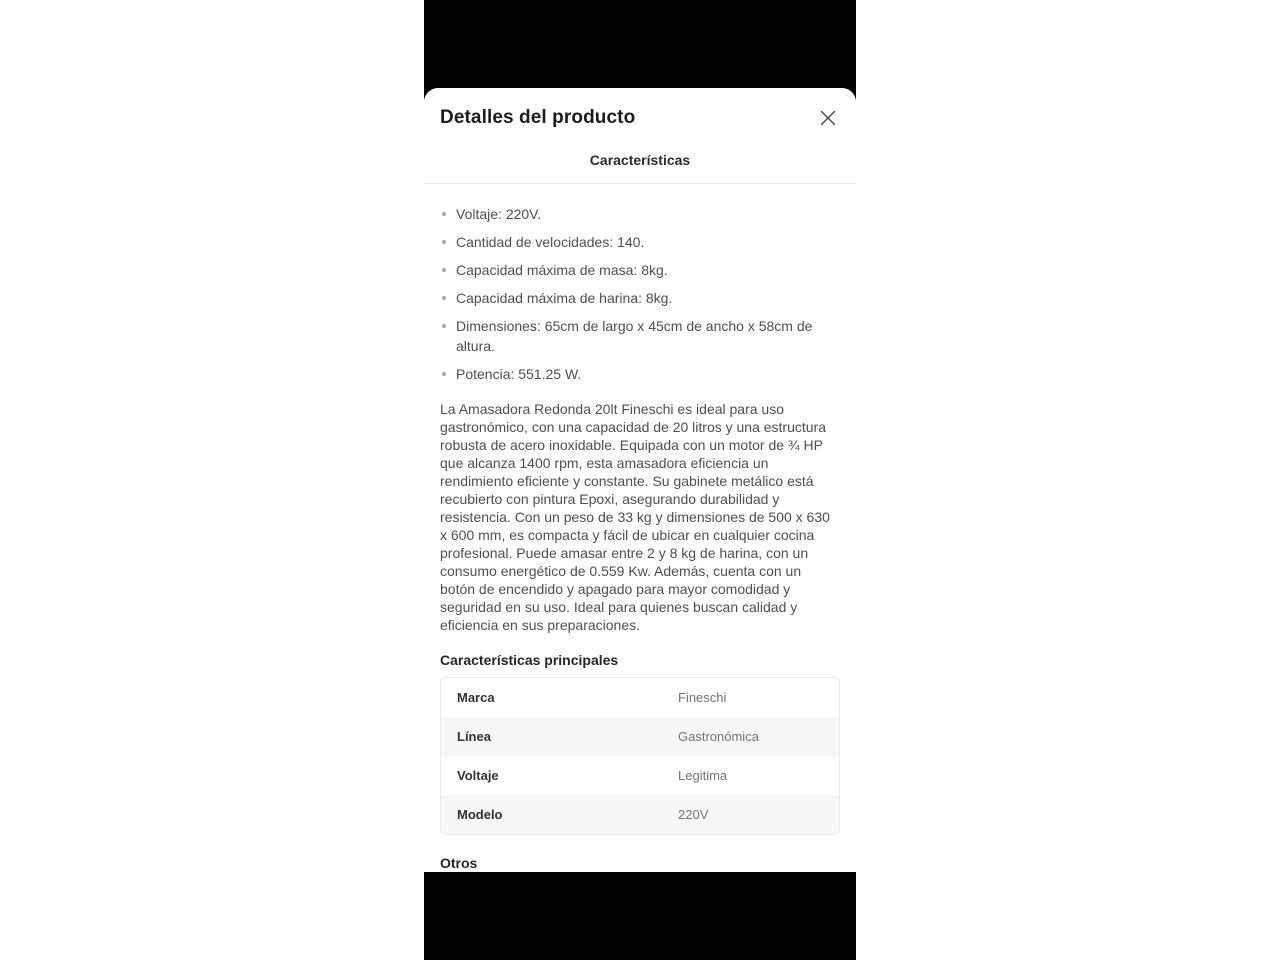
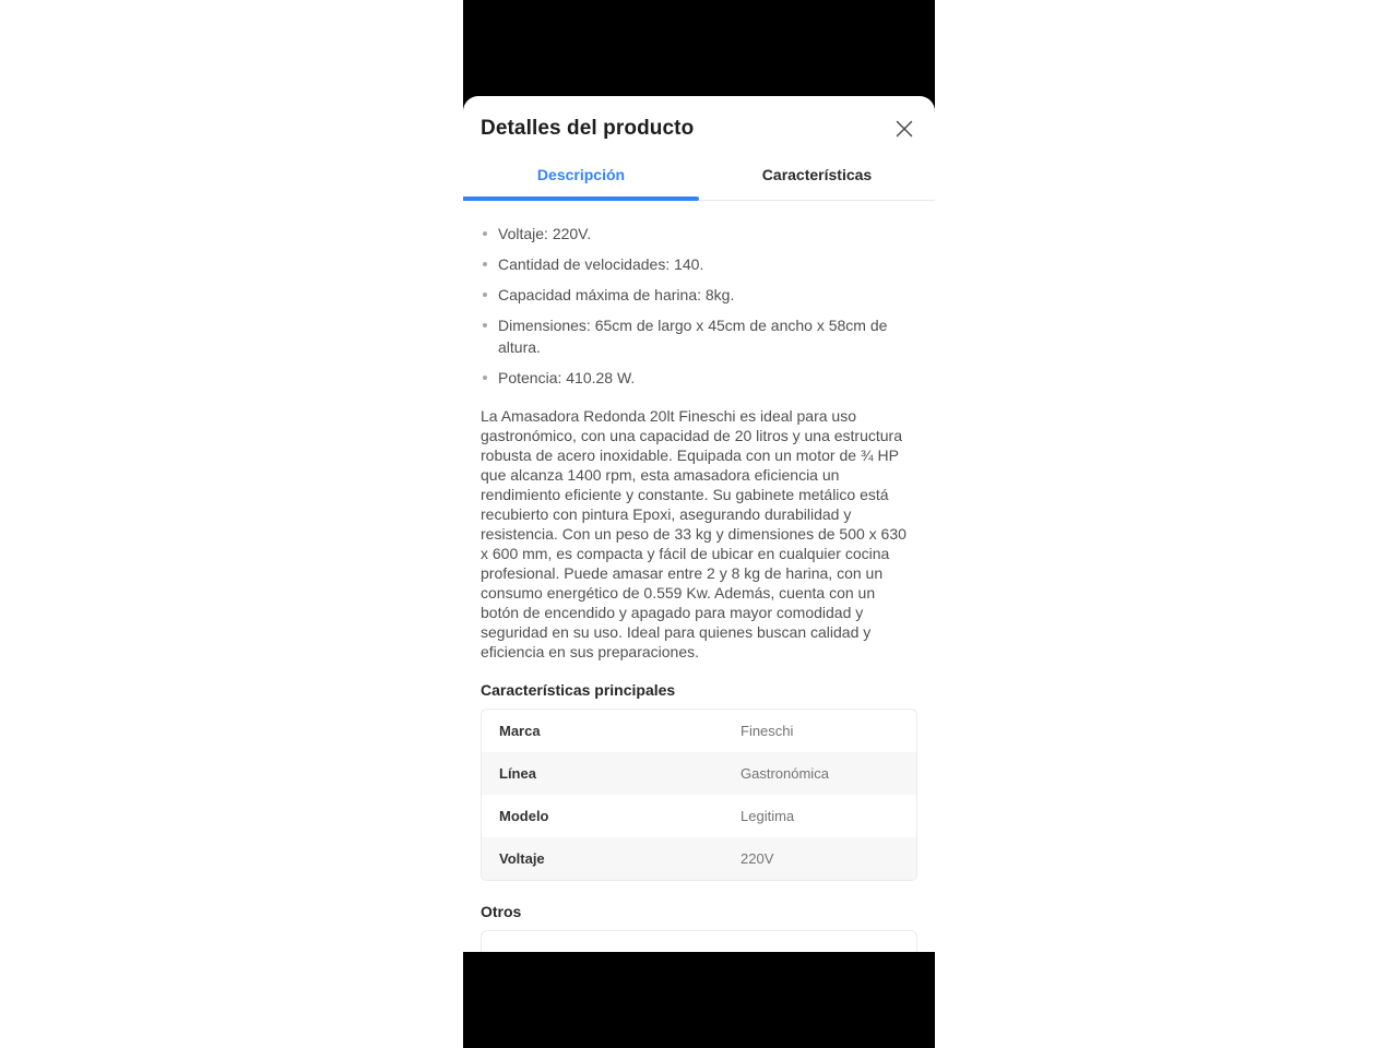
  Detalles del producto
+ Descripción
  Características
  Voltaje: 220V.
  Cantidad de velocidades: 140.
- Capacidad máxima de masa: 8kg.
  Capacidad máxima de harina: 8kg.
  Dimensiones: 65cm de largo x 45cm de ancho x 58cm de altura.
- Potencia: 551.25 W.
+ Potencia: 410.28 W.
  La Amasadora Redonda 20lt Fineschi es ideal para uso gastronómico, con una capacidad de 20 litros y una estructura robusta de acero inoxidable. Equipada con un motor de ¾ HP que alcanza 1400 rpm, esta amasadora eficiencia un rendimiento eficiente y constante. Su gabinete metálico está recubierto con pintura Epoxi, asegurando durabilidad y resistencia. Con un peso de 33 kg y dimensiones de 500 x 630 x 600 mm, es compacta y fácil de ubicar en cualquier cocina profesional. Puede amasar entre 2 y 8 kg de harina, con un consumo energético de 0.559 Kw. Además, cuenta con un botón de encendido y apagado para mayor comodidad y seguridad en su uso. Ideal para quienes buscan calidad y eficiencia en sus preparaciones.
  Características principales
  Marca
  Fineschi
  Línea
  Gastronómica
- Voltaje
+ Modelo
  Legitima
- Modelo
+ Voltaje
  220V
  Otros
